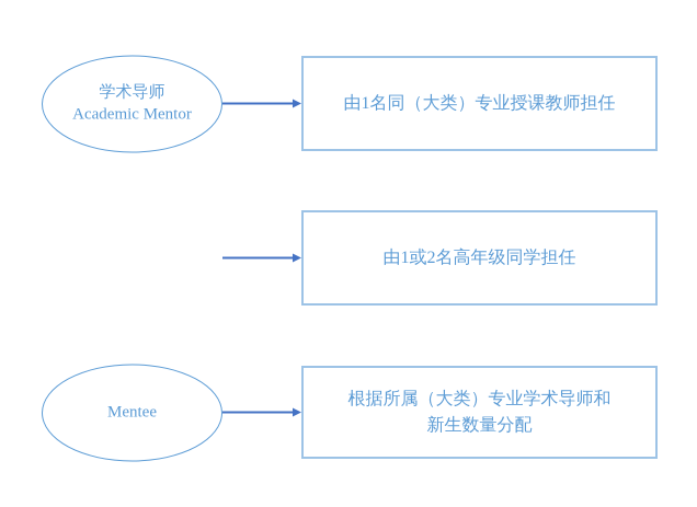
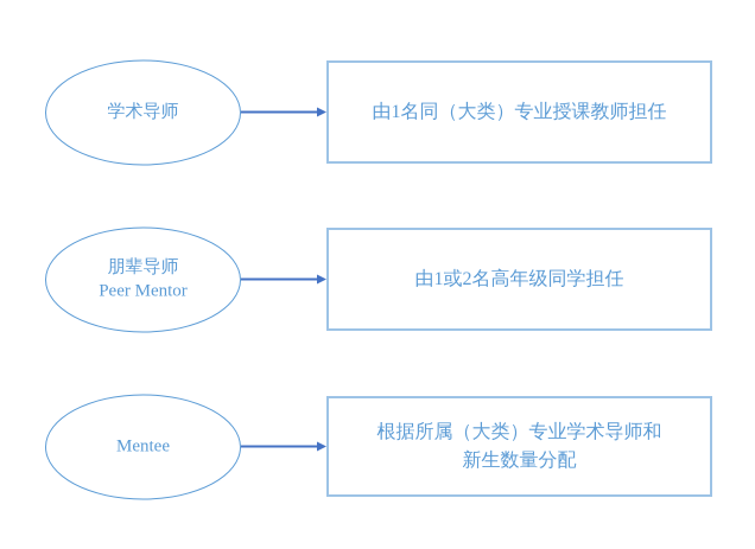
  学术导师
- Academic Mentor
  由1名同（大类）专业授课教师担任
+ 朋辈导师
+ Peer Mentor
  由1或2名高年级同学担任
  Mentee
  根据所属（大类）专业学术导师和
  新生数量分配
